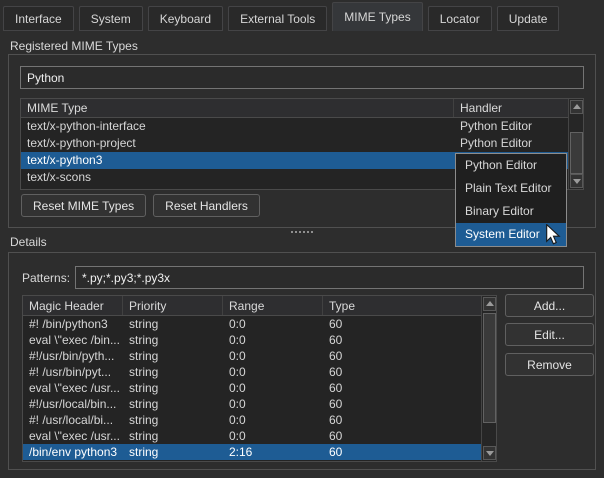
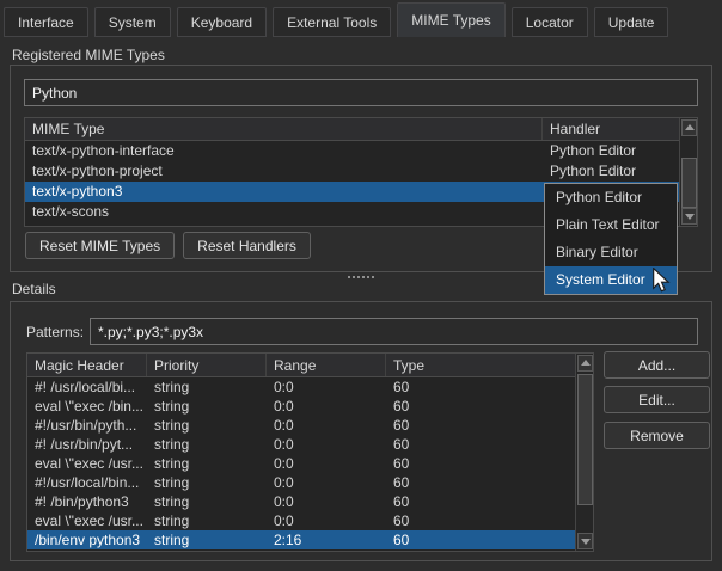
  Interface
  System
  Keyboard
  External Tools
  MIME Types
  Locator
  Update
  Registered MIME Types
  Python
  MIME Type
  Handler
  text/x-python-interface
  Python Editor
  text/x-python-project
  Python Editor
  text/x-python3
  text/x-scons
  Reset MIME Types
  Reset Handlers
  Details
  Patterns:
  *.py;*.py3;*.py3x
  Magic Header
  Priority
  Range
  Type
- #! /bin/python3
+ #! /usr/local/bi...
  string
  0:0
  60
  eval \"exec /bin...
  string
  0:0
  60
  #!/usr/bin/pyth...
  string
  0:0
  60
  #! /usr/bin/pyt...
  string
  0:0
  60
  eval \"exec /usr...
  string
  0:0
  60
  #!/usr/local/bin...
  string
  0:0
  60
- #! /usr/local/bi...
+ #! /bin/python3
  string
  0:0
  60
  eval \"exec /usr...
  string
  0:0
  60
  /bin/env python3
  string
  2:16
  60
  Add...
  Edit...
  Remove
  Python Editor
  Plain Text Editor
  Binary Editor
  System Editor
